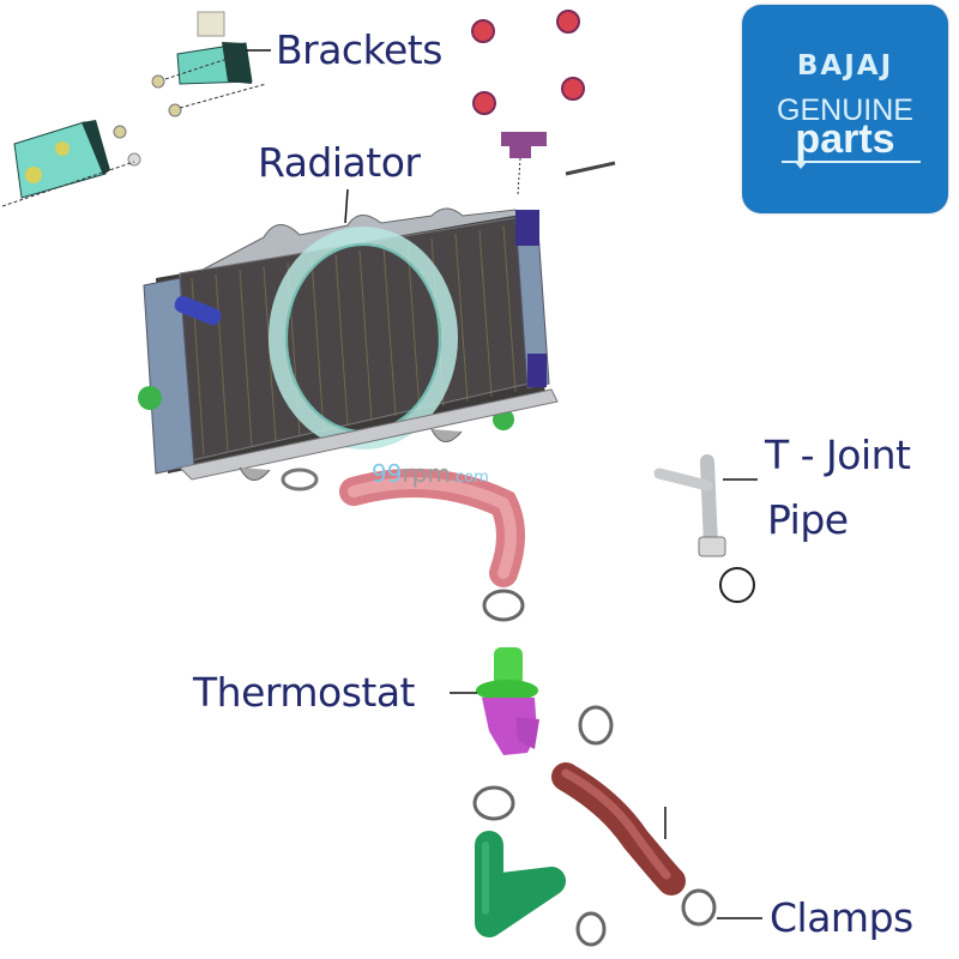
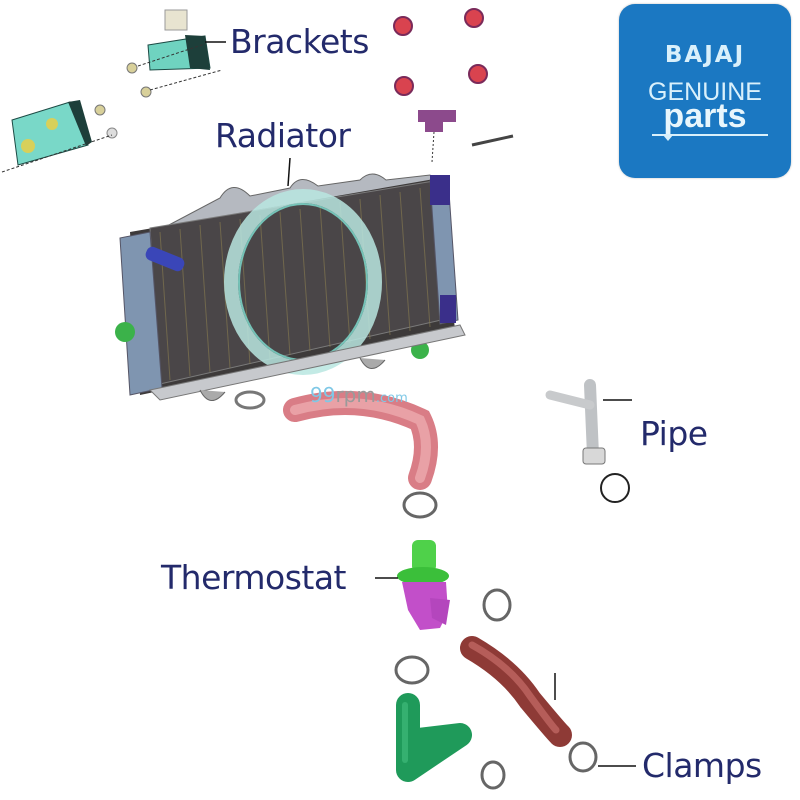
  Brackets
  Radiator
- T - Joint
  Pipe
  Thermostat
  Clamps
  99rpm.com
  BAJAJ
  GENUINE
  parts
